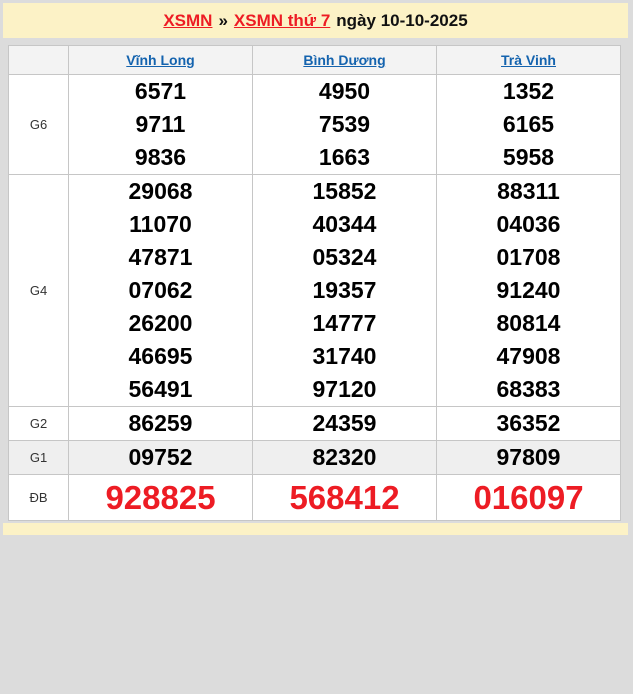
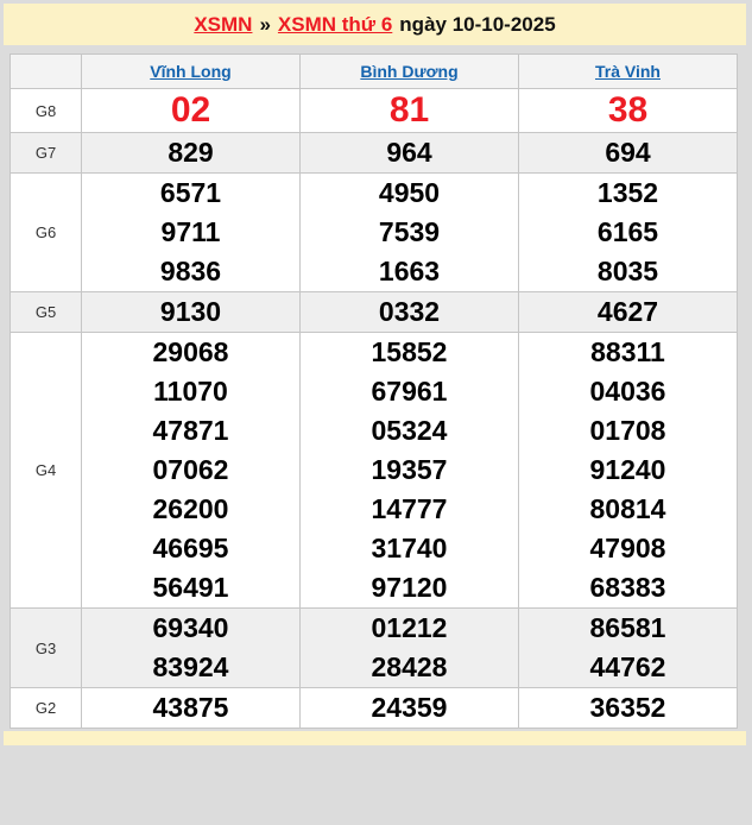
  XSMN
  »
- XSMN thứ 7
+ XSMN thứ 6
  ngày 10-10-2025
  	Vĩnh Long	Bình Dương	Trà Vinh
+ G8	02	81	38
+ G7	829	964	694
- G6	657197119836	495075391663	135261655958
+ G6	657197119836	495075391663	135261658035
+ G5	9130	0332	4627
- G4	29068110704787107062262004669556491	15852403440532419357147773174097120	88311040360170891240808144790868383
+ G4	29068110704787107062262004669556491	15852679610532419357147773174097120	88311040360170891240808144790868383
+ G3	6934083924	0121228428	8658144762
- G2	86259	24359	36352
+ G2	43875	24359	36352
- G1	09752	82320	97809
- ĐB	928825	568412	016097
